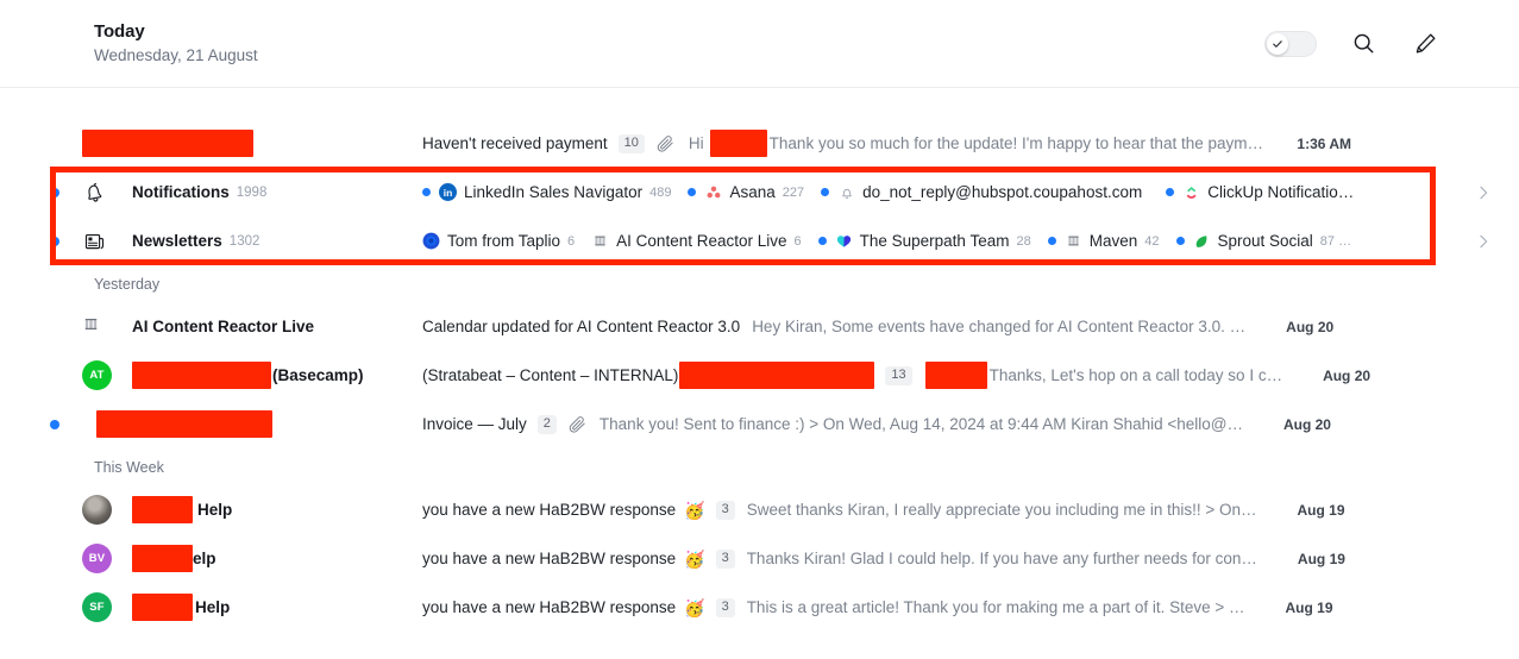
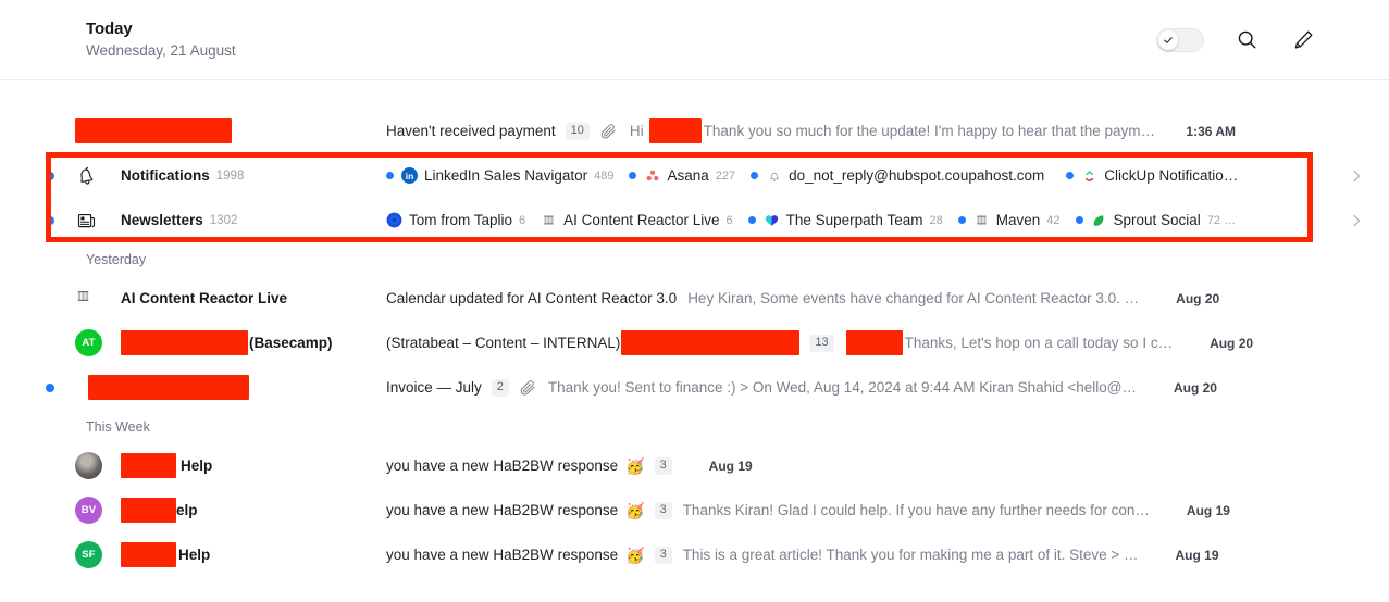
  Today
  Wednesday, 21 August
  Haven't received payment
  10
  Hi
  Thank you so much for the update! I'm happy to hear that the paym…
  1:36 AM
  Notifications
  1998
  in
  LinkedIn Sales Navigator
  489
  Asana
  227
  do_not_reply@hubspot.coupahost.com
  ClickUp Notificatio…
  Newsletters
  1302
  Tom from Taplio
  6
  AI Content Reactor Live
  6
  The Superpath Team
  28
  Maven
  42
  Sprout Social
- 87 …
+ 72 …
  Yesterday
  AI Content Reactor Live
  Calendar updated for AI Content Reactor 3.0
  Hey Kiran, Some events have changed for AI Content Reactor 3.0. …
  Aug 20
  AT
  (Basecamp)
  (Stratabeat – Content – INTERNAL)
  13
  Thanks, Let's hop on a call today so I c…
  Aug 20
  Invoice — July
  2
  Thank you! Sent to finance :) > On Wed, Aug 14, 2024 at 9:44 AM Kiran Shahid <hello@…
  Aug 20
  This Week
  Help
  you have a new HaB2BW response
  🥳
  3
- Sweet thanks Kiran, I really appreciate you including me in this!! > On…
  Aug 19
  BV
  elp
  you have a new HaB2BW response
  🥳
  3
  Thanks Kiran! Glad I could help. If you have any further needs for con…
  Aug 19
  SF
  Help
  you have a new HaB2BW response
  🥳
  3
  This is a great article! Thank you for making me a part of it. Steve > …
  Aug 19
